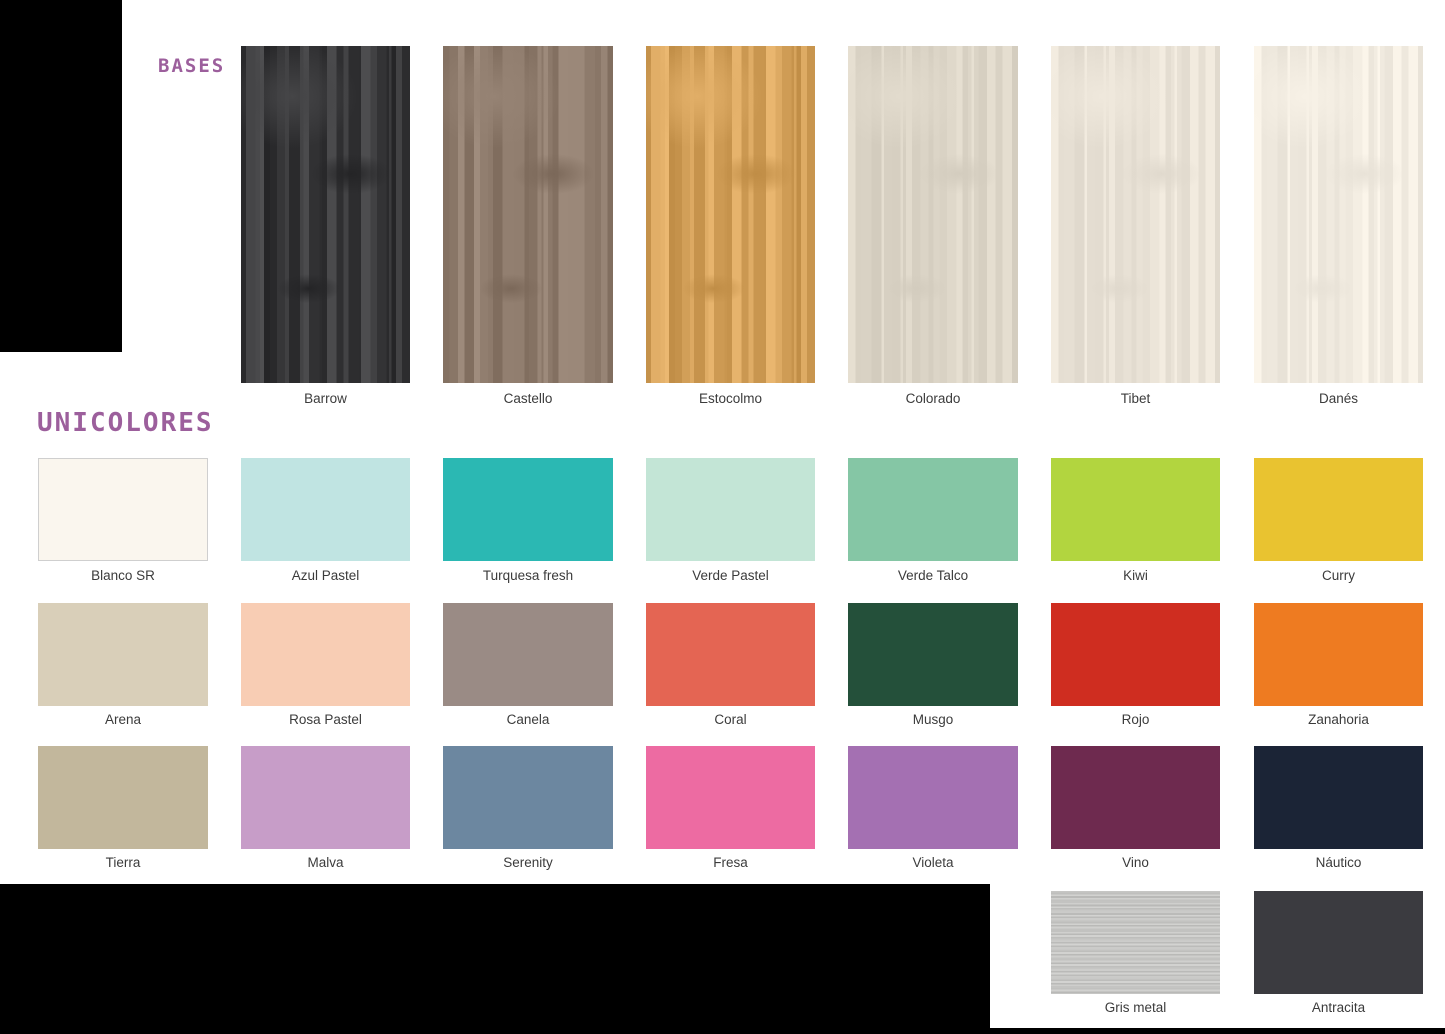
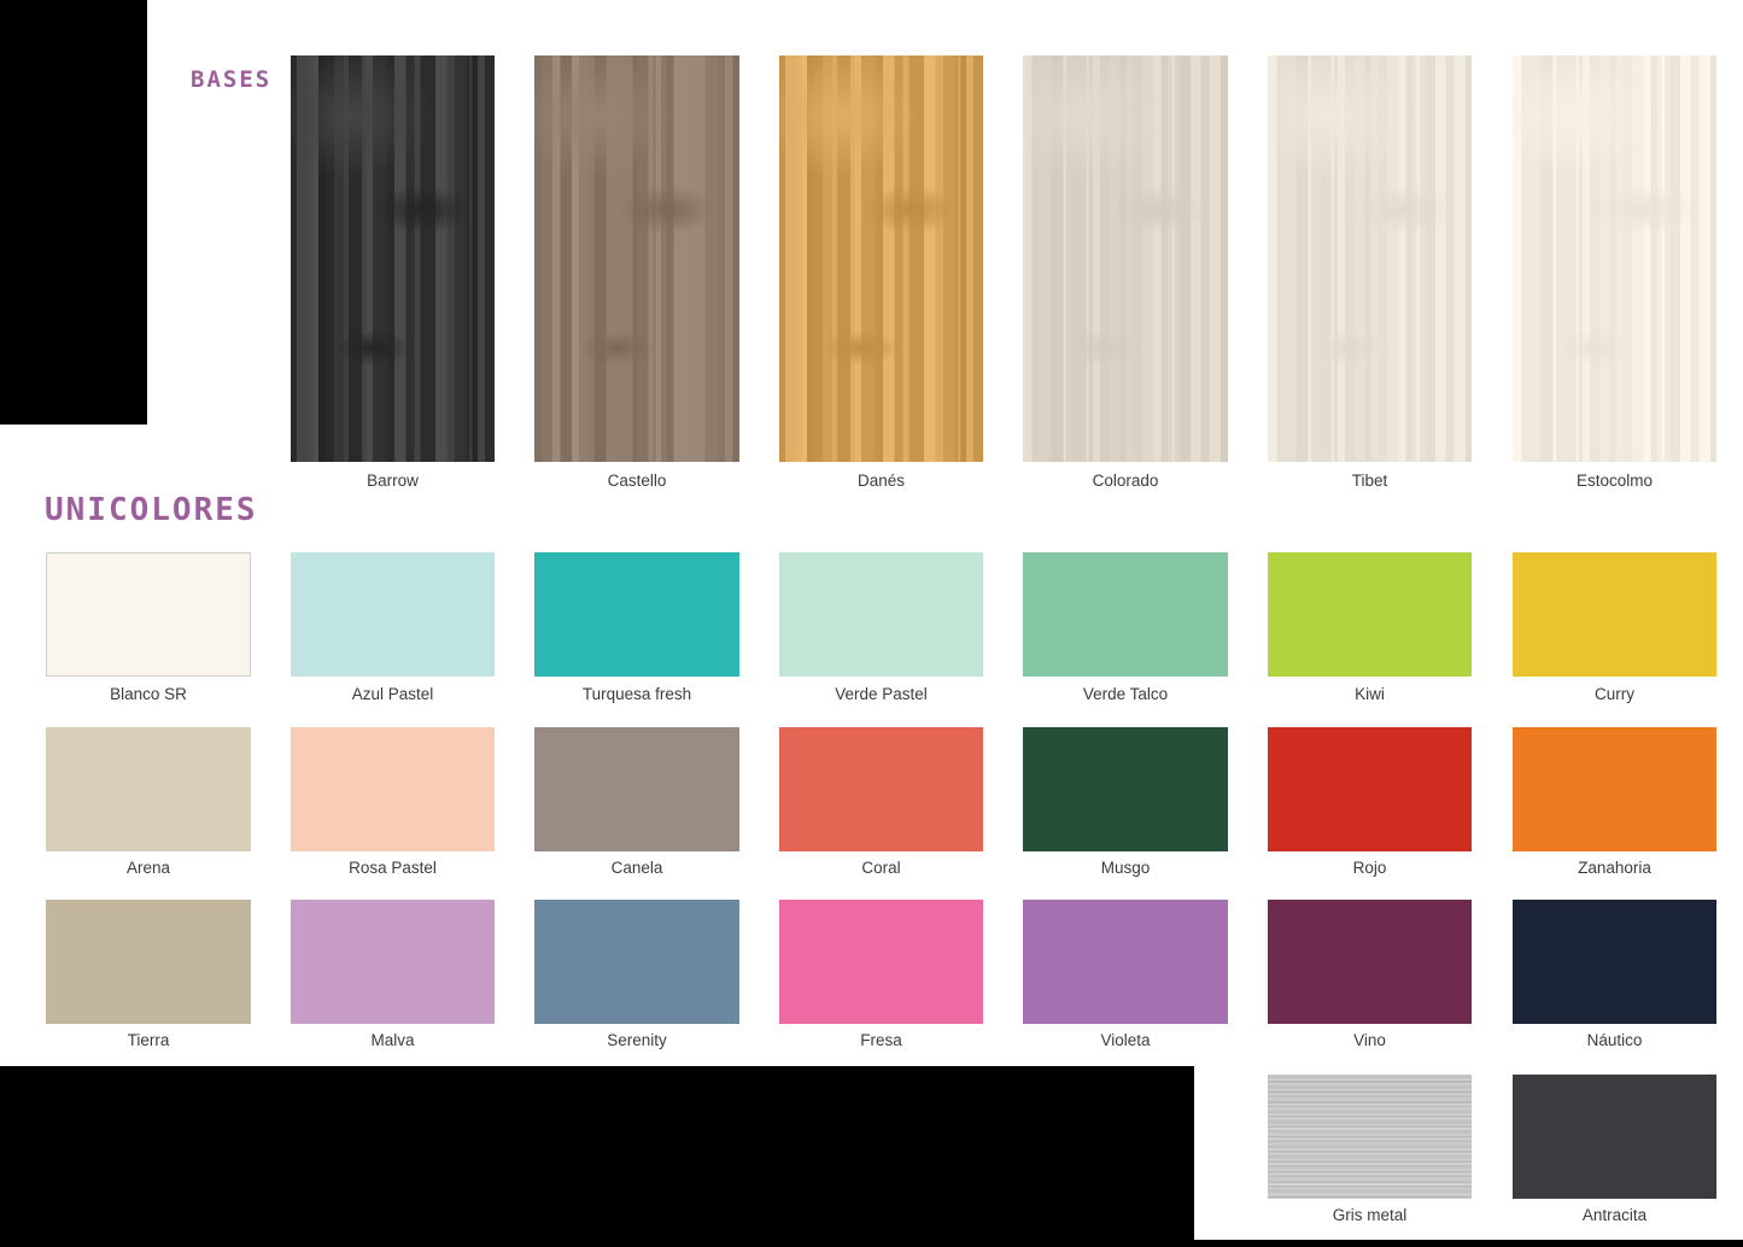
  BASES
  UNICOLORES
  Barrow
  Castello
- Estocolmo
+ Danés
  Colorado
  Tibet
- Danés
+ Estocolmo
  Blanco SR
  Azul Pastel
  Turquesa fresh
  Verde Pastel
  Verde Talco
  Kiwi
  Curry
  Arena
  Rosa Pastel
  Canela
  Coral
  Musgo
  Rojo
  Zanahoria
  Tierra
  Malva
  Serenity
  Fresa
  Violeta
  Vino
  Náutico
  Gris metal
  Antracita
